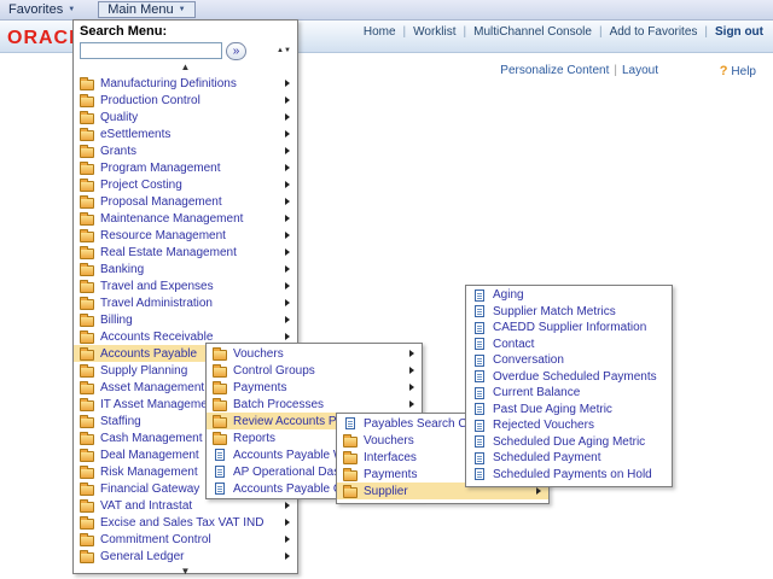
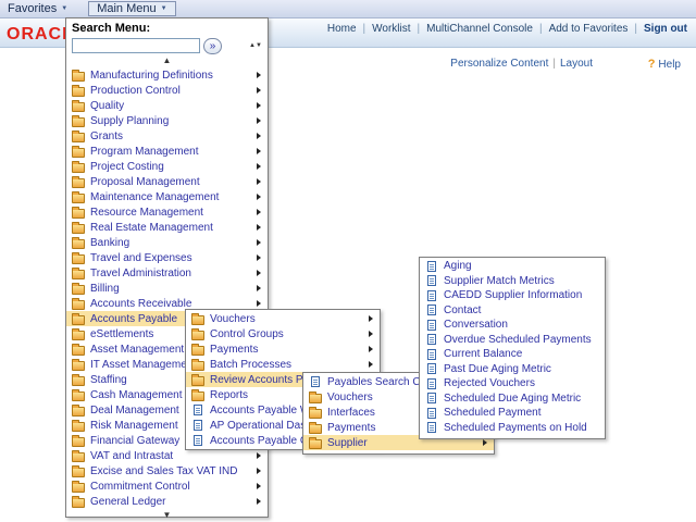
  Favorites
  Main Menu
  Home
  |
  Worklist
  |
  MultiChannel Console
  |
  Add to Favorites
  |
  Sign out
  Personalize Content
  |
  Layout
  ?
  Help
  Search Menu:
  »
  ▲
  Manufacturing Definitions
  Production Control
  Quality
- eSettlements
+ Supply Planning
  Grants
  Program Management
  Project Costing
  Proposal Management
  Maintenance Management
  Resource Management
  Real Estate Management
  Banking
  Travel and Expenses
  Travel Administration
  Billing
  Accounts Receivable
  Accounts Payable
- Supply Planning
+ eSettlements
  Asset Management
  IT Asset Manageme
  Staffing
  Cash Management
  Deal Management
  Risk Management
  Financial Gateway
  VAT and Intrastat
  Excise and Sales Tax VAT IND
  Commitment Control
  General Ledger
  ▼
  Vouchers
  Control Groups
  Payments
  Batch Processes
  Review Accounts P
  Reports
  Accounts Payable
  Vouchers
  Interfaces
  Payments
  Supplier
  Aging
  Supplier Match Metrics
  CAEDD Supplier Information
  Contact
  Conversation
  Overdue Scheduled Payments
  Current Balance
  Past Due Aging Metric
  Rejected Vouchers
  Scheduled Due Aging Metric
  Scheduled Payment
  Scheduled Payments on Hold
